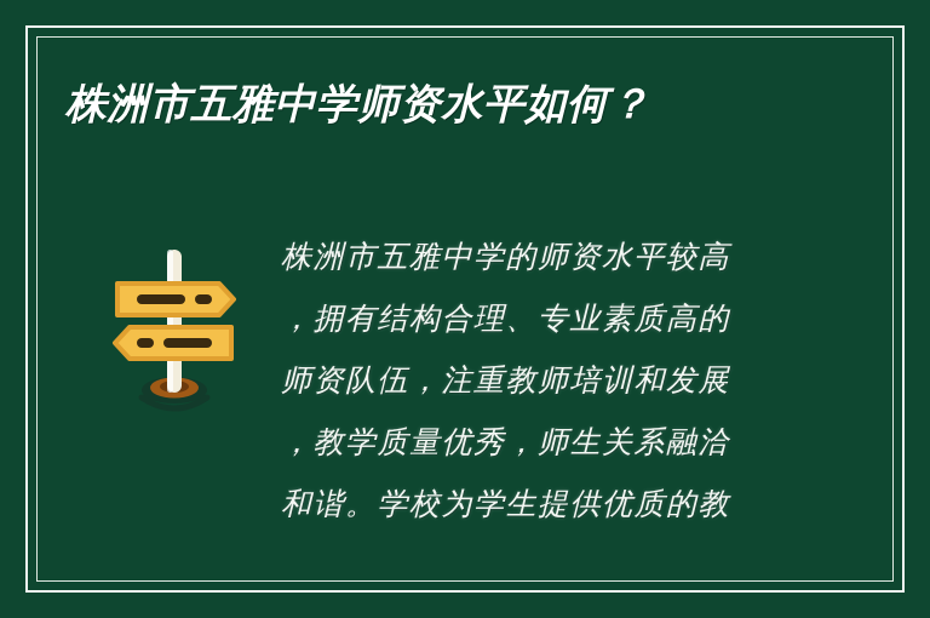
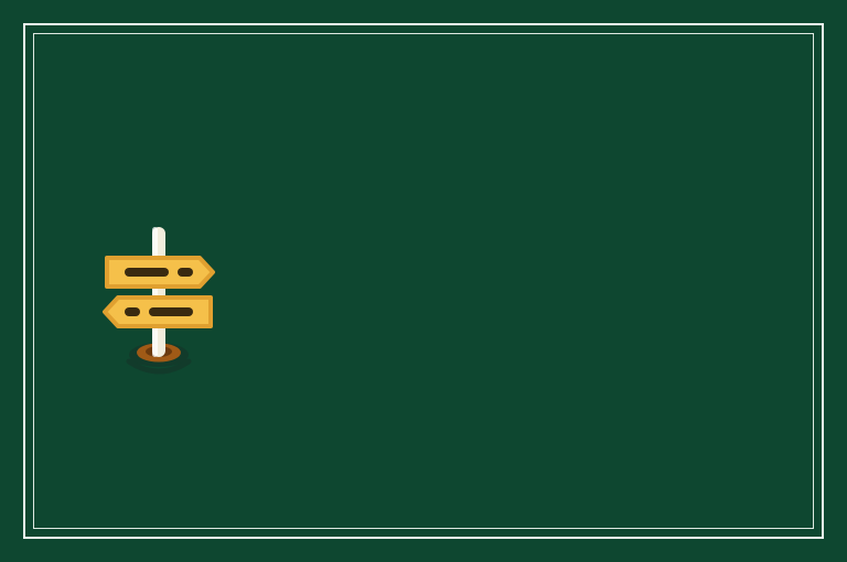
- 株洲市五雅中学师资水平如何？
- 株洲市五雅中学的师资水平较高
- ，拥有结构合理、专业素质高的
- 师资队伍，注重教师培训和发展
- ，教学质量优秀，师生关系融洽
- 和谐。学校为学生提供优质的教
